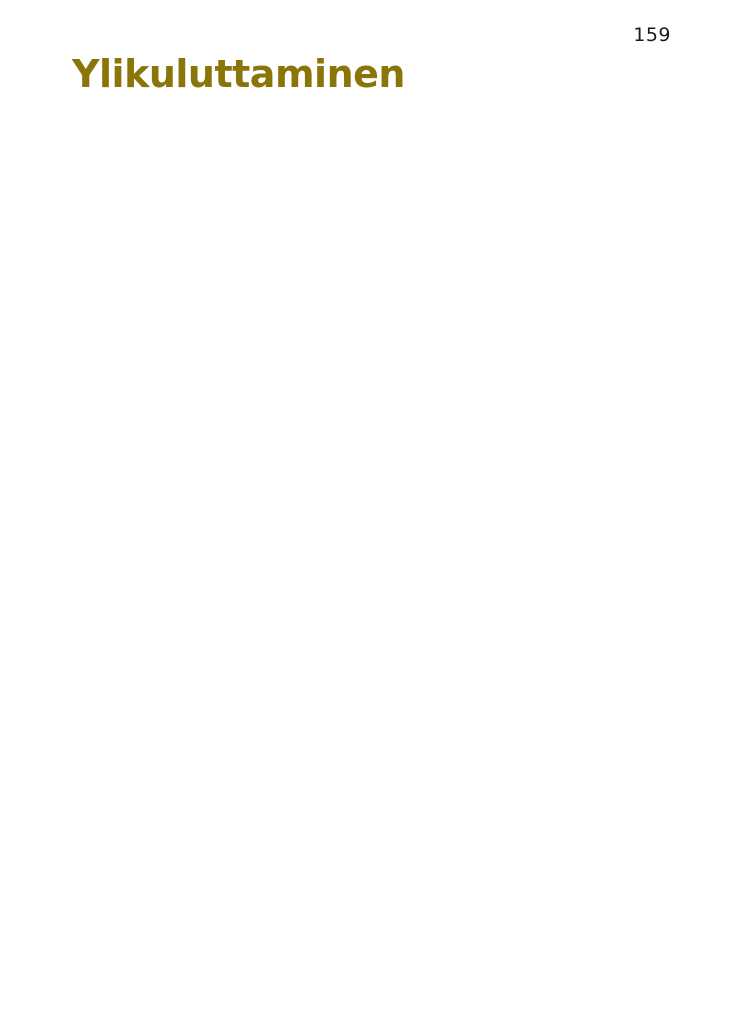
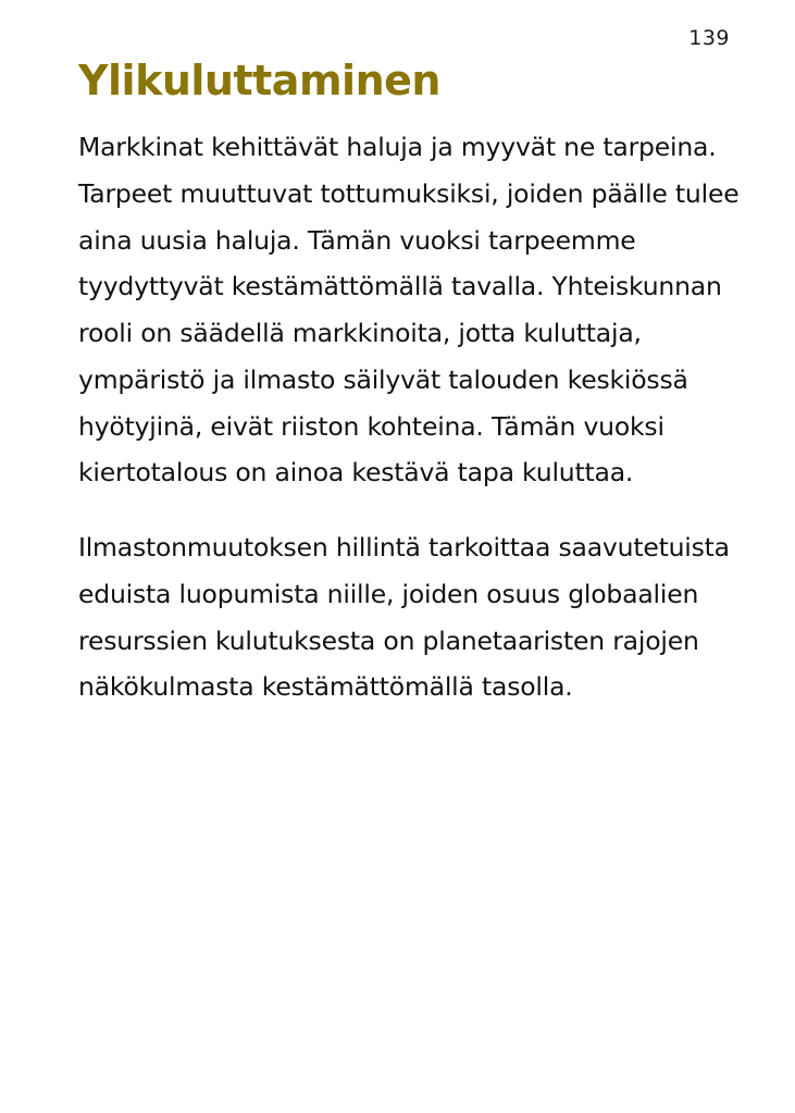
- 159
+ 139
  Ylikuluttaminen
+ Markkinat kehittävät haluja ja myyvät ne tarpeina. Tarpeet muuttuvat tottumuksiksi, joiden päälle tulee aina uusia haluja. Tämän vuoksi tarpeemme tyydyttyvät kestämättömällä tavalla. Yhteiskunnan rooli on säädellä markkinoita, jotta kuluttaja, ympäristö ja ilmasto säilyvät talouden keskiössä hyötyjinä, eivät riiston kohteina. Tämän vuoksi kiertotalous on ainoa kestävä tapa kuluttaa.
+ Ilmastonmuutoksen hillintä tarkoittaa saavutetuista eduista luopumista niille, joiden osuus globaalien resurssien kulutuksesta on planetaaristen rajojen näkökulmasta kestämättömällä tasolla.
